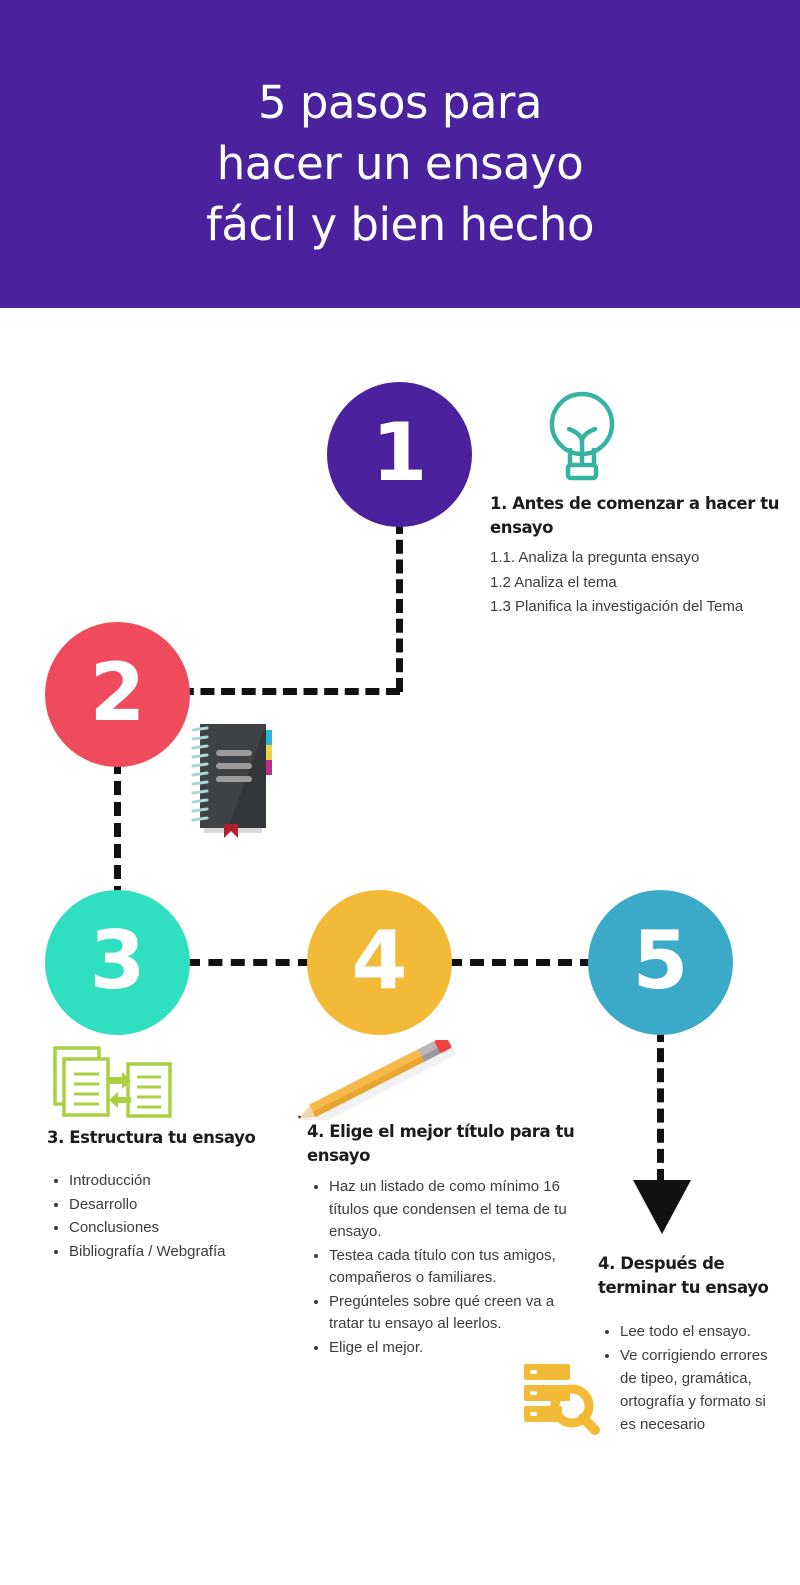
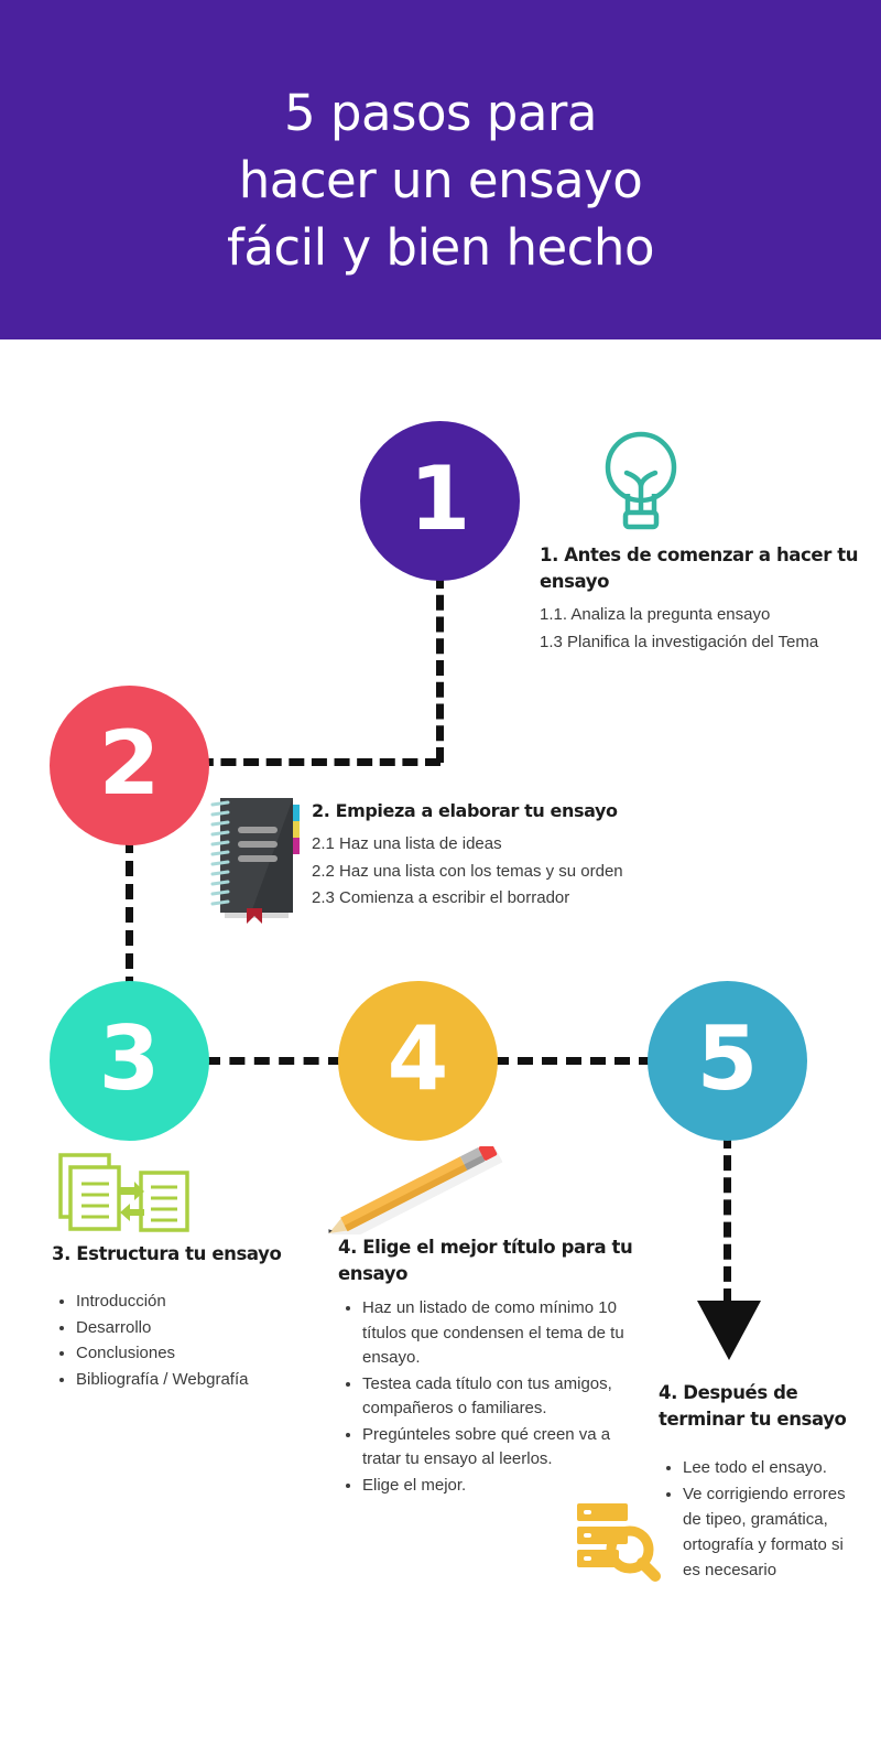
  5 pasos para
  hacer un ensayo
  fácil y bien hecho
  1
  2
  3
  4
  5
  1. Antes de comenzar a hacer tu ensayo
  1.1. Analiza la pregunta ensayo
- 1.2 Analiza el tema
  1.3 Planifica la investigación del Tema
+ 2. Empieza a elaborar tu ensayo
+ 2.1 Haz una lista de ideas
+ 2.2 Haz una lista con los temas y su orden
+ 2.3 Comienza a escribir el borrador
  3. Estructura tu ensayo
  Introducción
  Desarrollo
  Conclusiones
  Bibliografía / Webgrafía
  4. Elige el mejor título para tu ensayo
- Haz un listado de como mínimo 16 títulos que condensen el tema de tu ensayo.
+ Haz un listado de como mínimo 10 títulos que condensen el tema de tu ensayo.
  Testea cada título con tus amigos, compañeros o familiares.
  Pregúnteles sobre qué creen va a tratar tu ensayo al leerlos.
  Elige el mejor.
  4. Después de terminar tu ensayo
  Lee todo el ensayo.
  Ve corrigiendo errores de tipeo, gramática, ortografía y formato si es necesario
